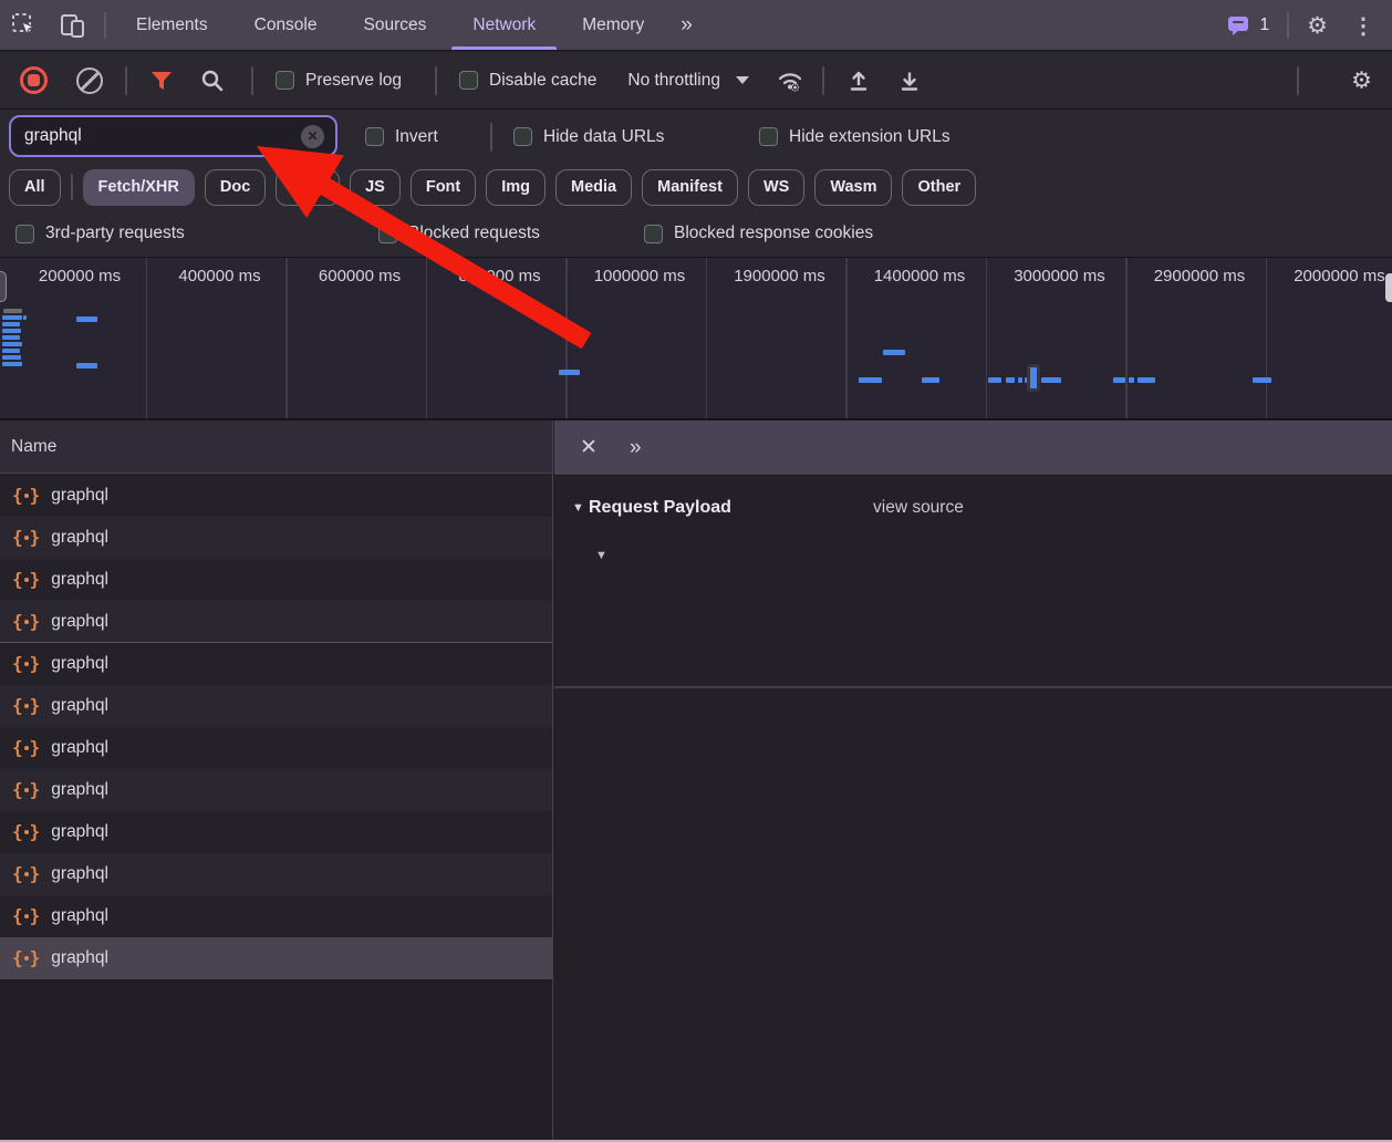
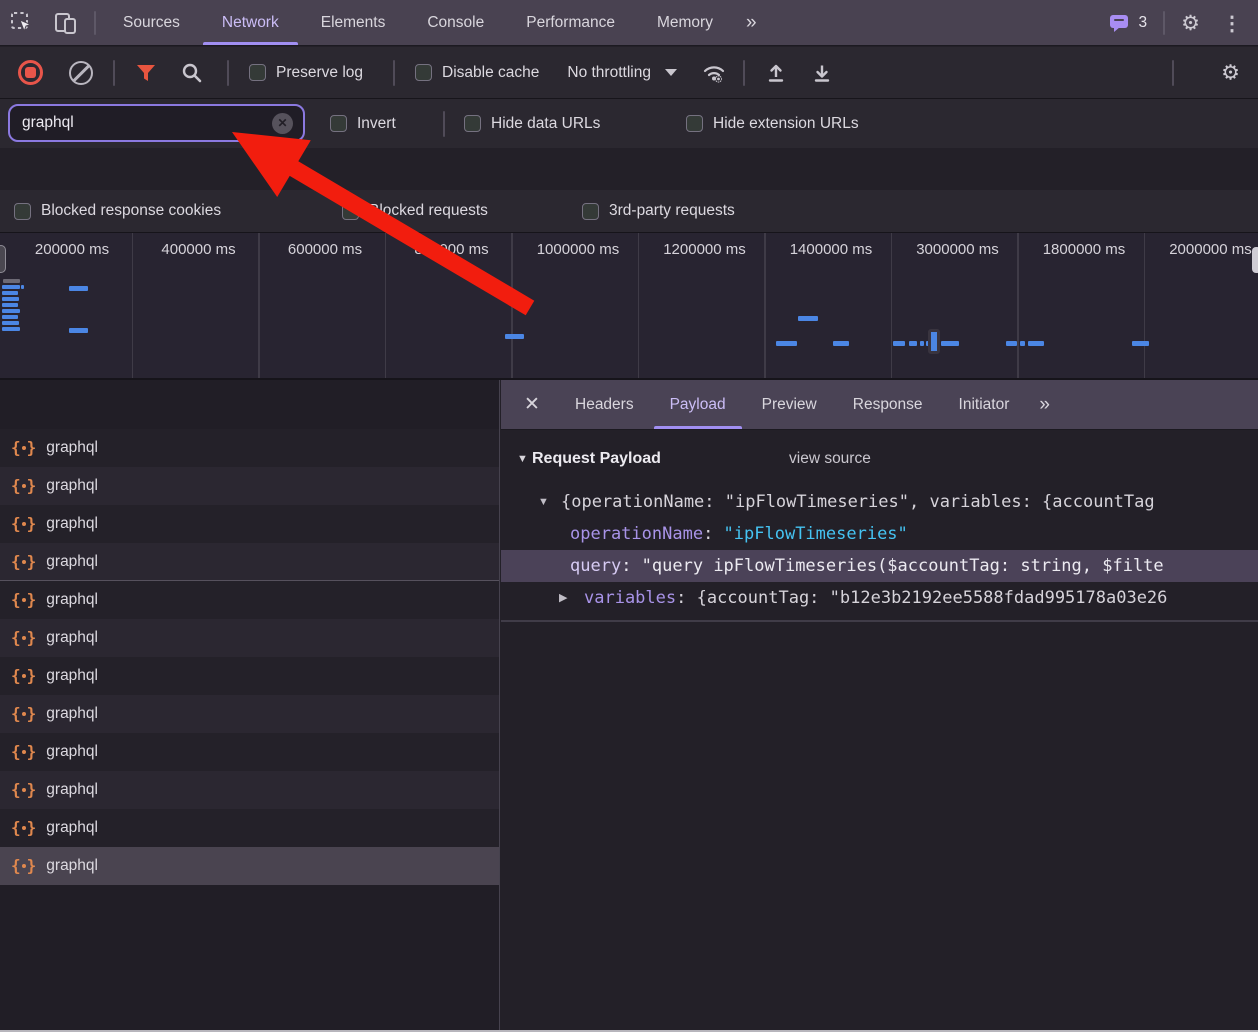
- Elements
+ Sources
- Console
+ Network
- Sources
+ Elements
- Network
+ Console
+ Performance
  Memory
  »
- 1
+ 3
  ⚙
  ⋮
  Preserve log
  Disable cache
  No throttling
  ⚙
  graphql
  ✕
  Invert
  Hide data URLs
  Hide extension URLs
- All
- Fetch/XHR
- Doc
- JS
- Font
- Img
- Media
- Manifest
- WS
- Wasm
- Other
- 3rd-party requests
+ Blocked response cookies
  ocked requests
- Blocked response cookies
+ 3rd-party requests
  200000 ms
  400000 ms
  600000 ms
  1000000 ms
- 1900000 ms
+ 1200000 ms
  1400000 ms
  3000000 ms
- 2900000 ms
+ 1800000 ms
  2000000 ms
- Name
  { }
  graphql
  { }
  graphql
  { }
  graphql
  { }
  graphql
  { }
  graphql
  { }
  graphql
  { }
  graphql
  { }
  graphql
  { }
  graphql
  { }
  graphql
  { }
  graphql
  { }
  graphql
  ✕
+ Headers
+ Payload
+ Preview
+ Response
+ Initiator
  »
  ▼
  Request Payload
  view source
  ▼
+ {operationName: "ipFlowTimeseries", variables: {accountTag
+ operationName: "ipFlowTimeseries"
+ query: "query ipFlowTimeseries($accountTag: string, $filte
+ ▶
+ variables: {accountTag: "b12e3b2192ee5588fdad995178a03e26
